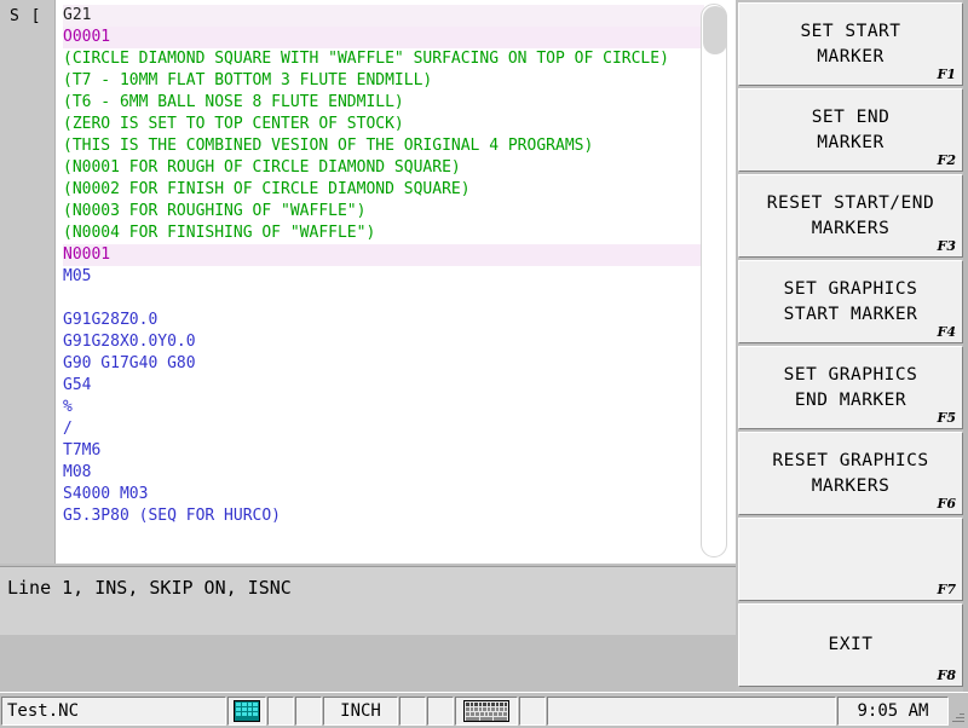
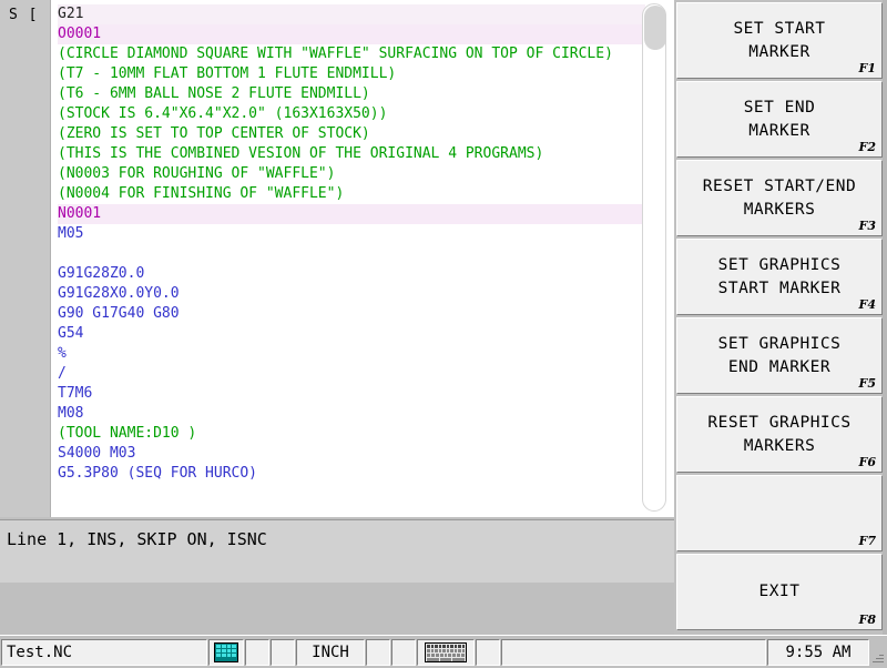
  S [
  G21
  O0001
  (CIRCLE DIAMOND SQUARE WITH "WAFFLE" SURFACING ON TOP OF CIRCLE)
- (T7 - 10MM FLAT BOTTOM 3 FLUTE ENDMILL)
+ (T7 - 10MM FLAT BOTTOM 1 FLUTE ENDMILL)
- (T6 - 6MM BALL NOSE 8 FLUTE ENDMILL)
+ (T6 - 6MM BALL NOSE 2 FLUTE ENDMILL)
+ (STOCK IS 6.4"X6.4"X2.0" (163X163X50))
  (ZERO IS SET TO TOP CENTER OF STOCK)
  (THIS IS THE COMBINED VESION OF THE ORIGINAL 4 PROGRAMS)
- (N0001 FOR ROUGH OF CIRCLE DIAMOND SQUARE)
- (N0002 FOR FINISH OF CIRCLE DIAMOND SQUARE)
  (N0003 FOR ROUGHING OF "WAFFLE")
  (N0004 FOR FINISHING OF "WAFFLE")
  N0001
  M05
  G91G28Z0.0
  G91G28X0.0Y0.0
  G90 G17G40 G80
  G54
  %
  /
  T7M6
  M08
+ (TOOL NAME:D10 )
  S4000 M03
  G5.3P80 (SEQ FOR HURCO)
  Line 1, INS, SKIP ON, ISNC
  SET START
  MARKER
  F1
  SET END
  MARKER
  F2
  RESET START/END
  MARKERS
  F3
  SET GRAPHICS
  START MARKER
  F4
  SET GRAPHICS
  END MARKER
  F5
  RESET GRAPHICS
  MARKERS
  F6
  F7
  EXIT
  F8
  Test.NC
  INCH
- 9:05 AM
+ 9:55 AM
